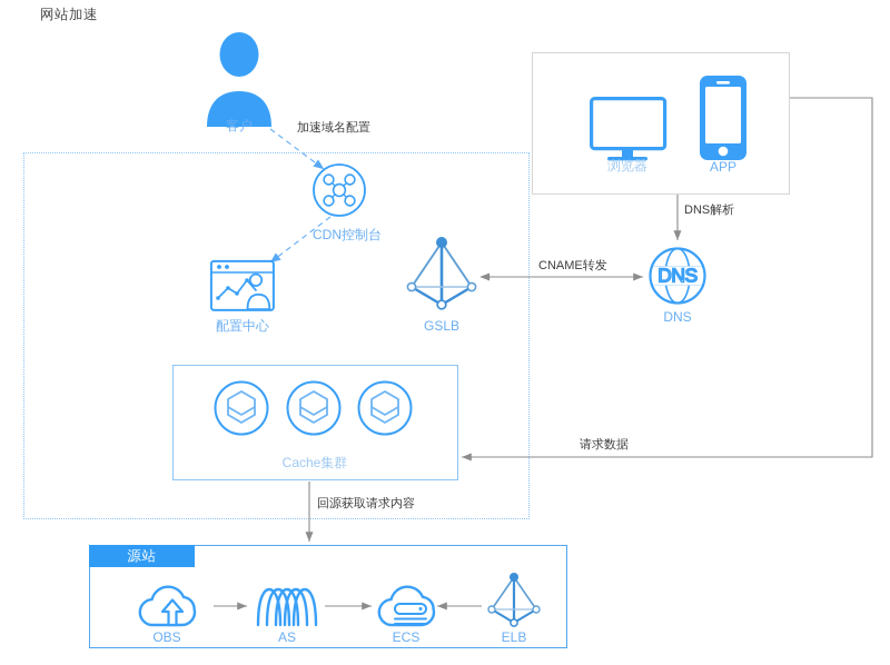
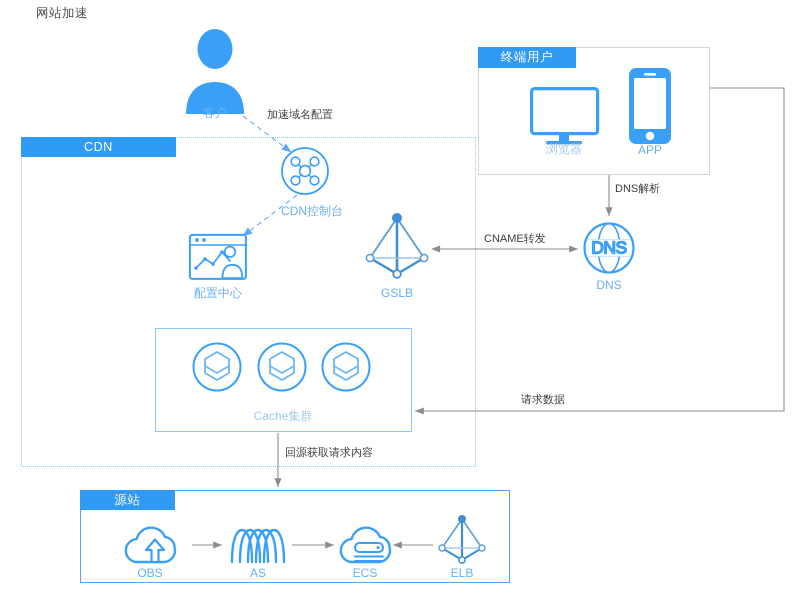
  网站加速
  DNS
+ CDN
+ 终端用户
  源站
  客户
  CDN控制台
  配置中心
  GSLB
  Cache集群
  浏览器
  APP
  DNS
  OBS
  AS
  ECS
  ELB
  加速域名配置
  DNS解析
  CNAME转发
  请求数据
  回源获取请求内容
